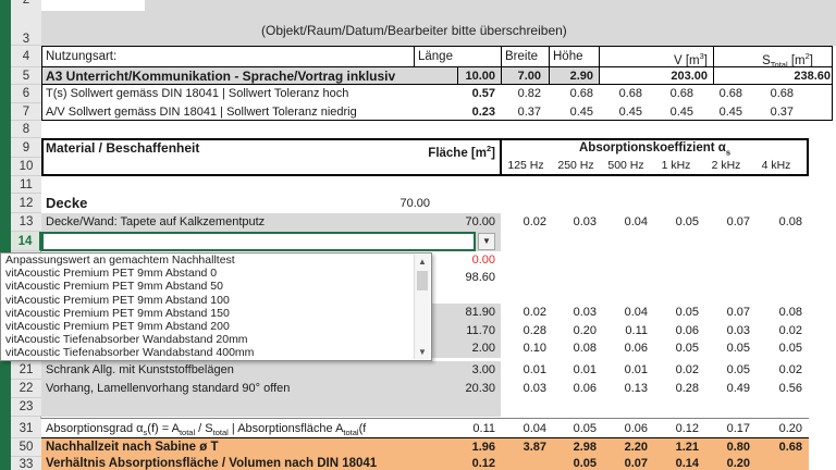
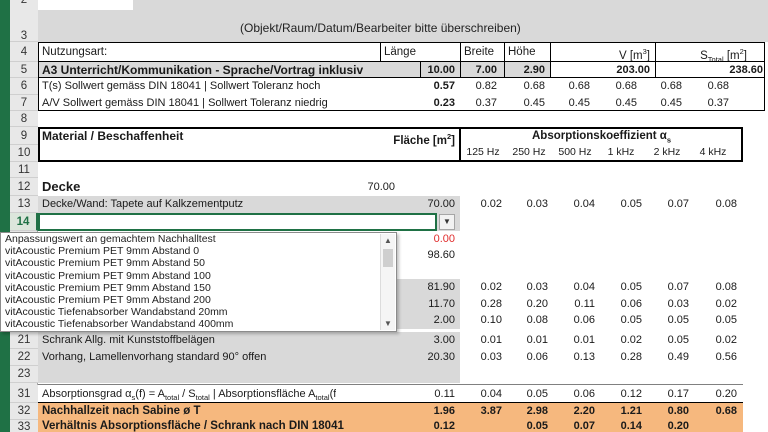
  (Objekt/Raum/Datum/Bearbeiter bitte überschreiben)
  2
  3
  4
  5
  6
  7
  8
  9
  10
  11
  12
  13
  14
  21
  22
  23
  31
- 50
+ 32
  33
  Nutzungsart:
  Länge
  Breite
  Höhe
  V [m3]
  STotal [m2]
  A3 Unterricht/Kommunikation - Sprache/Vortrag inklusiv
  10.00
  7.00
  2.90
  203.00
  238.60
  T(s) Sollwert gemäss DIN 18041 | Sollwert Toleranz hoch
  0.57
  0.82
  0.68
  0.68
  0.68
  0.68
  0.68
  A/V Sollwert gemäss DIN 18041 | Sollwert Toleranz niedrig
  0.23
  0.37
  0.45
  0.45
  0.45
  0.45
  0.37
  Material / Beschaffenheit
  Fläche [m2]
  Absorptionskoeffizient αs
  125 Hz
  250 Hz
  500 Hz
  1 kHz
  2 kHz
  4 kHz
  Decke
  70.00
  Decke/Wand: Tapete auf Kalkzementputz
  70.00
  0.02
  0.03
  0.04
  0.05
  0.07
  0.08
  ▼
  0.00
  98.60
  81.90
  0.02
  0.03
  0.04
  0.05
  0.07
  0.08
  11.70
  0.28
  0.20
  0.11
  0.06
  0.03
  0.02
  2.00
  0.10
  0.08
  0.06
  0.05
  0.05
  0.05
  Schrank Allg. mit Kunststoffbelägen
  3.00
  0.01
  0.01
  0.01
  0.02
  0.05
  0.02
  Vorhang, Lamellenvorhang standard 90° offen
  20.30
  0.03
  0.06
  0.13
  0.28
  0.49
  0.56
  Absorptionsgrad αs(f) = Atotal / Stotal | Absorptionsfläche Atotal(f
  0.11
  0.04
  0.05
  0.06
  0.12
  0.17
  0.20
  Nachhallzeit nach Sabine ø T
  1.96
  3.87
  2.98
  2.20
  1.21
  0.80
  0.68
- Verhältnis Absorptionsfläche / Volumen nach DIN 18041
+ Verhältnis Absorptionsfläche / Schrank nach DIN 18041
  0.12
  0.05
  0.07
  0.14
  0.20
  Anpassungswert an gemachtem Nachhalltest
  vitAcoustic Premium PET 9mm Abstand 0
  vitAcoustic Premium PET 9mm Abstand 50
  vitAcoustic Premium PET 9mm Abstand 100
  vitAcoustic Premium PET 9mm Abstand 150
  vitAcoustic Premium PET 9mm Abstand 200
  vitAcoustic Tiefenabsorber Wandabstand 20mm
  vitAcoustic Tiefenabsorber Wandabstand 400mm
  ▲
  ▼
